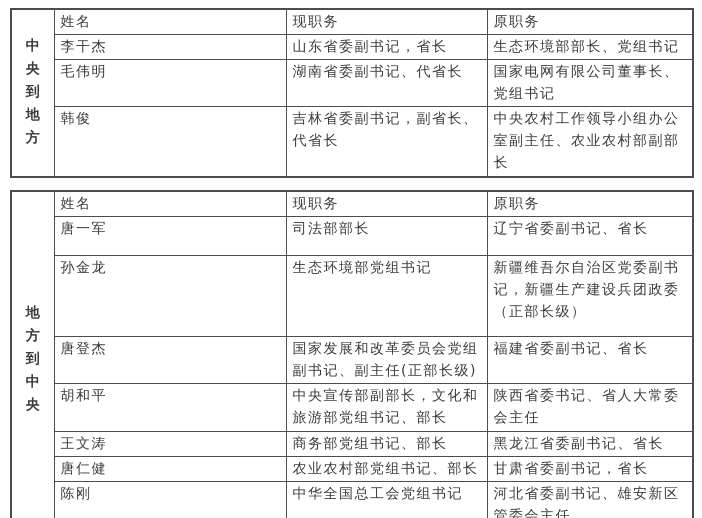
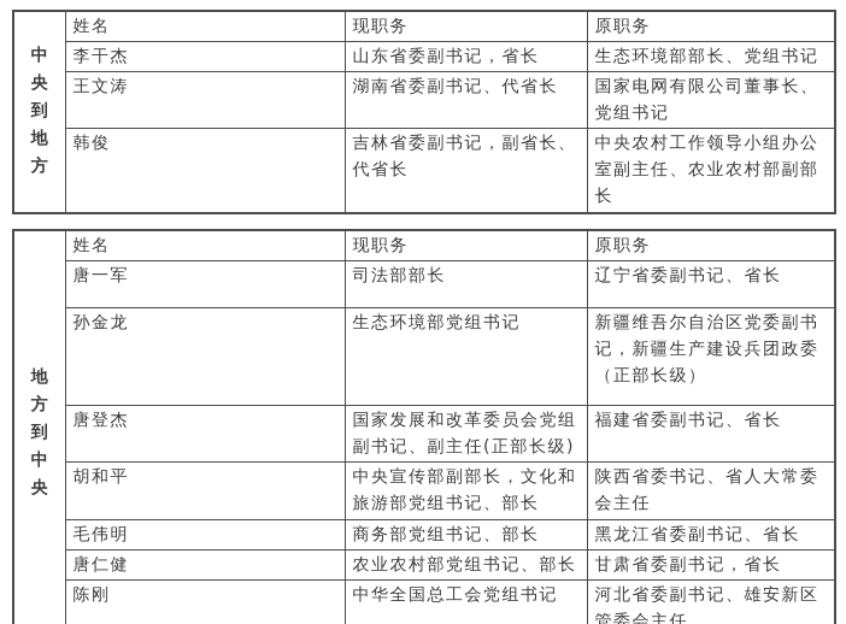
  中央到地方	姓名	现职务	原职务
  李干杰	山东省委副书记，省长	生态环境部部长、党组书记
- 毛伟明	湖南省委副书记、代省长	国家电网有限公司董事长、党组书记
+ 王文涛	湖南省委副书记、代省长	国家电网有限公司董事长、党组书记
  韩俊	吉林省委副书记，副省长、代省长	中央农村工作领导小组办公室副主任、农业农村部副部长
  地方到中央	姓名	现职务	原职务
  唐一军	司法部部长	辽宁省委副书记、省长
  孙金龙	生态环境部党组书记	新疆维吾尔自治区党委副书记，新疆生产建设兵团政委（正部长级）
  唐登杰	国家发展和改革委员会党组副书记、副主任(正部长级)	福建省委副书记、省长
  胡和平	中央宣传部副部长，文化和旅游部党组书记、部长	陕西省委书记、省人大常委会主任
- 王文涛	商务部党组书记、部长	黑龙江省委副书记、省长
+ 毛伟明	商务部党组书记、部长	黑龙江省委副书记、省长
  唐仁健	农业农村部党组书记、部长	甘肃省委副书记，省长
  陈刚	中华全国总工会党组书记	河北省委副书记、雄安新区管委会主任
